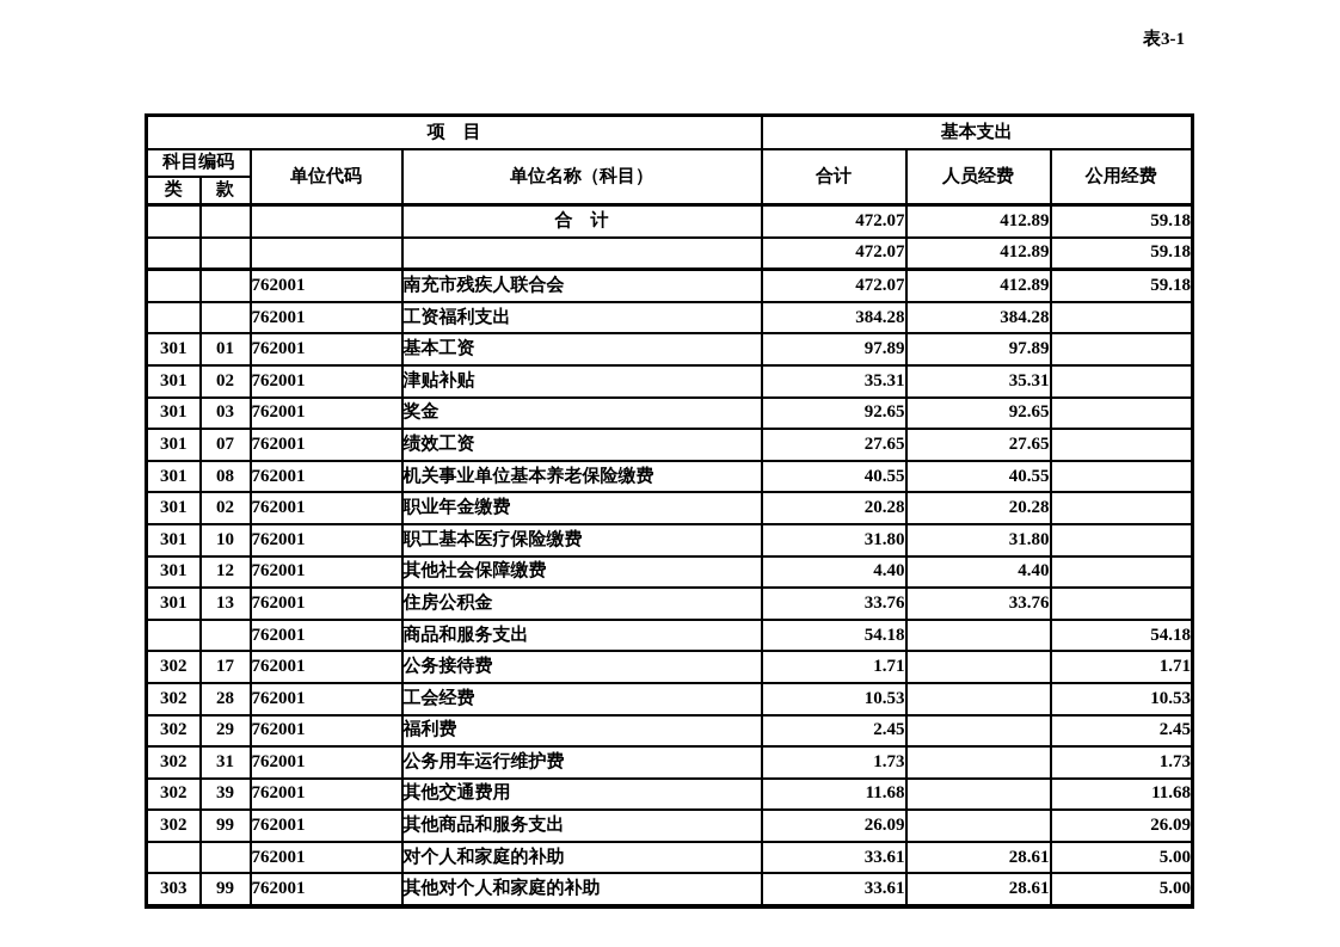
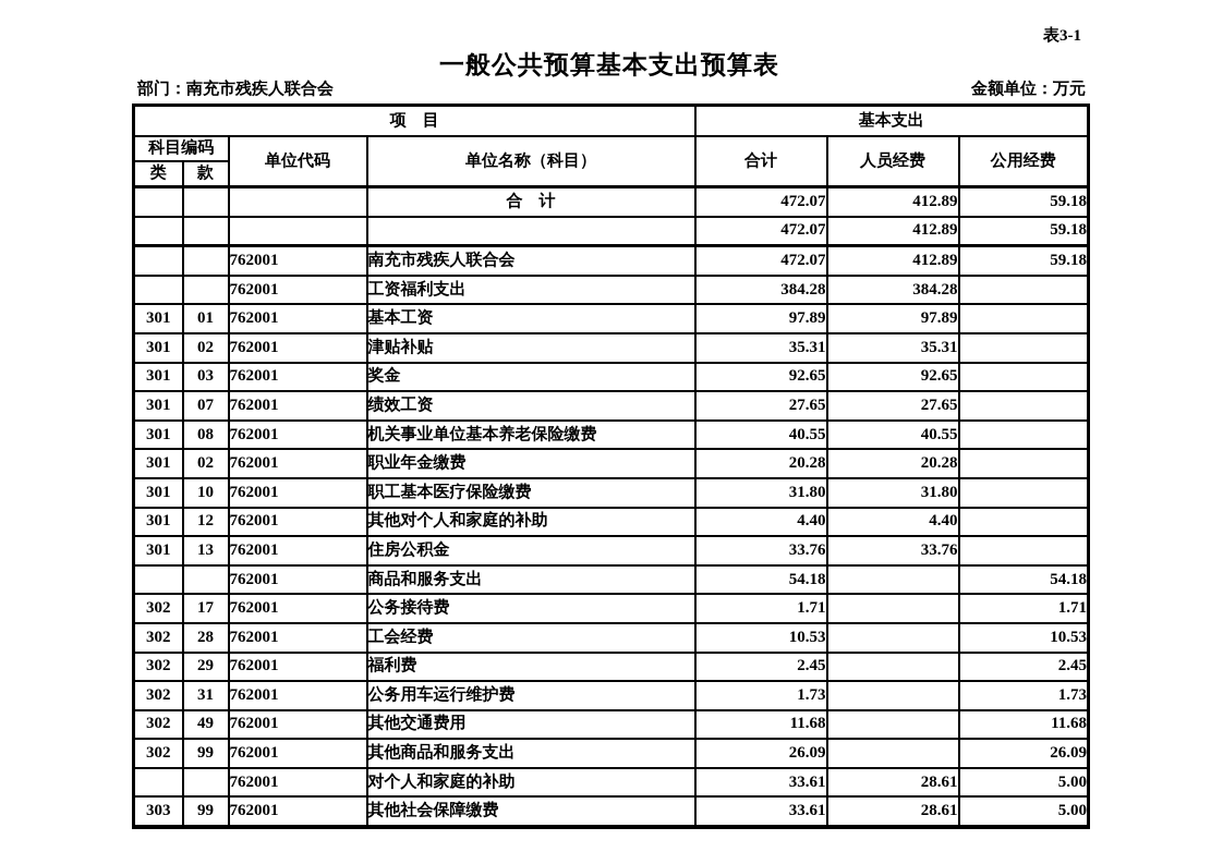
  表3-1
+ 一般公共预算基本支出预算表
+ 部门：南充市残疾人联合会
+ 金额单位：万元
  项 目	基本支出
  科目编码	单位代码	单位名称（科目）	合计	人员经费	公用经费
  类	款
  			合 计	472.07	412.89	59.18
  				472.07	412.89	59.18
  		762001	南充市残疾人联合会	472.07	412.89	59.18
  		762001	工资福利支出	384.28	384.28
  301	01	762001	基本工资	97.89	97.89
  301	02	762001	津贴补贴	35.31	35.31
  301	03	762001	奖金	92.65	92.65
  301	07	762001	绩效工资	27.65	27.65
  301	08	762001	机关事业单位基本养老保险缴费	40.55	40.55
  301	02	762001	职业年金缴费	20.28	20.28
  301	10	762001	职工基本医疗保险缴费	31.80	31.80
- 301	12	762001	其他社会保障缴费	4.40	4.40
+ 301	12	762001	其他对个人和家庭的补助	4.40	4.40
  301	13	762001	住房公积金	33.76	33.76
  		762001	商品和服务支出	54.18		54.18
  302	17	762001	公务接待费	1.71		1.71
  302	28	762001	工会经费	10.53		10.53
  302	29	762001	福利费	2.45		2.45
  302	31	762001	公务用车运行维护费	1.73		1.73
- 302	39	762001	其他交通费用	11.68		11.68
+ 302	49	762001	其他交通费用	11.68		11.68
  302	99	762001	其他商品和服务支出	26.09		26.09
  		762001	对个人和家庭的补助	33.61	28.61	5.00
- 303	99	762001	其他对个人和家庭的补助	33.61	28.61	5.00
+ 303	99	762001	其他社会保障缴费	33.61	28.61	5.00
